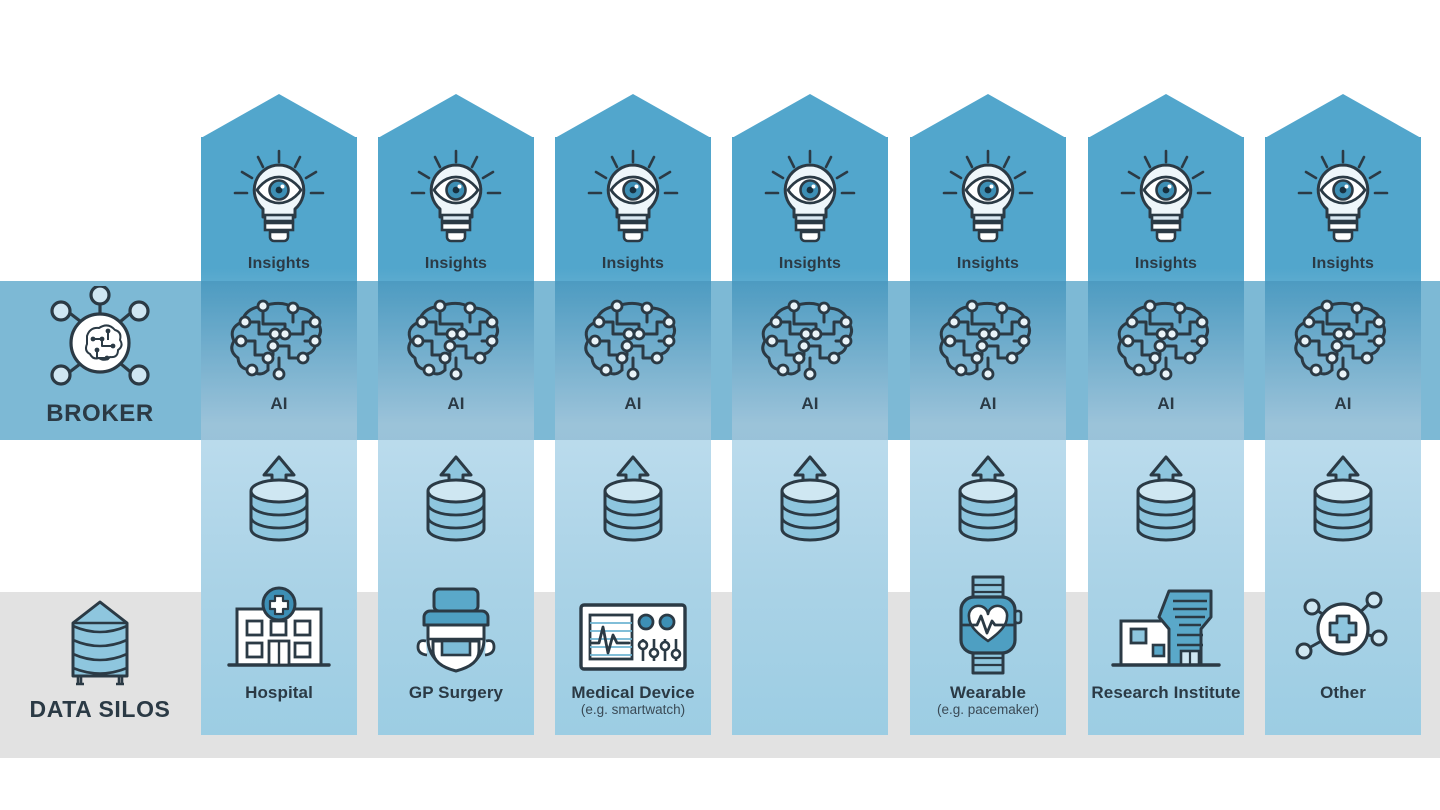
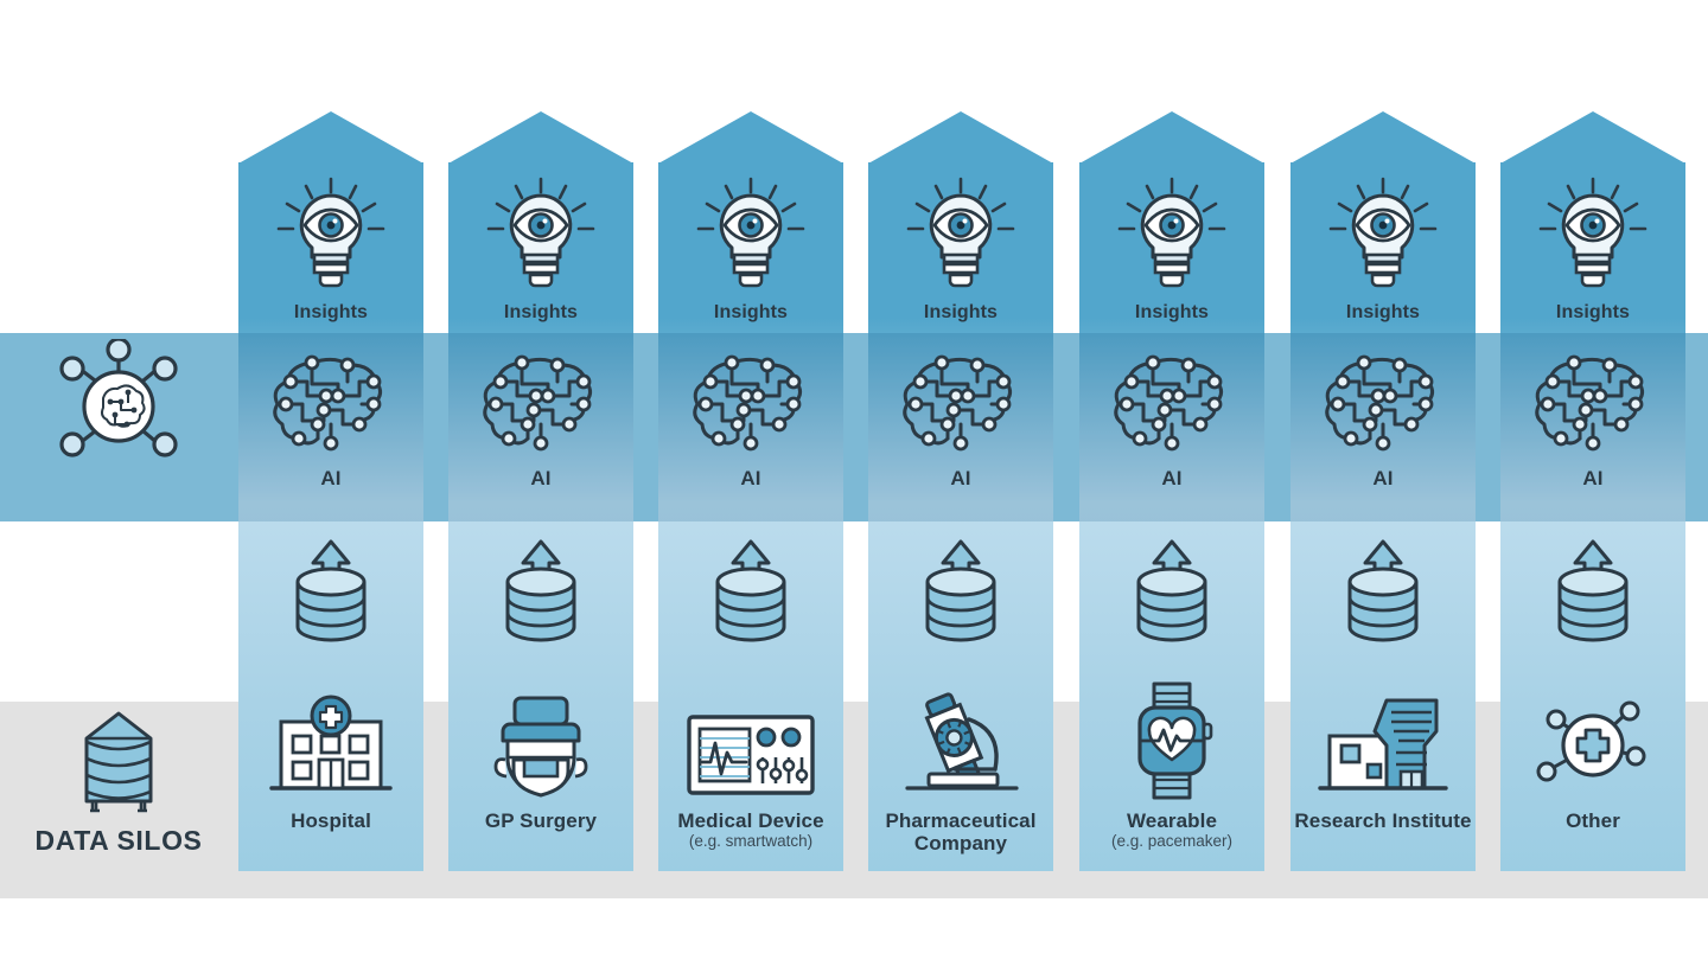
- BROKER
  DATA SILOS
  Insights
  AI
  Hospital
  Insights
  AI
  GP Surgery
  Insights
  AI
  Medical Device
  (e.g. smartwatch)
  Insights
  AI
+ Pharmaceutical Company
  Insights
  AI
  Wearable
  (e.g. pacemaker)
  Insights
  AI
  Research Institute
  Insights
  AI
  Other
